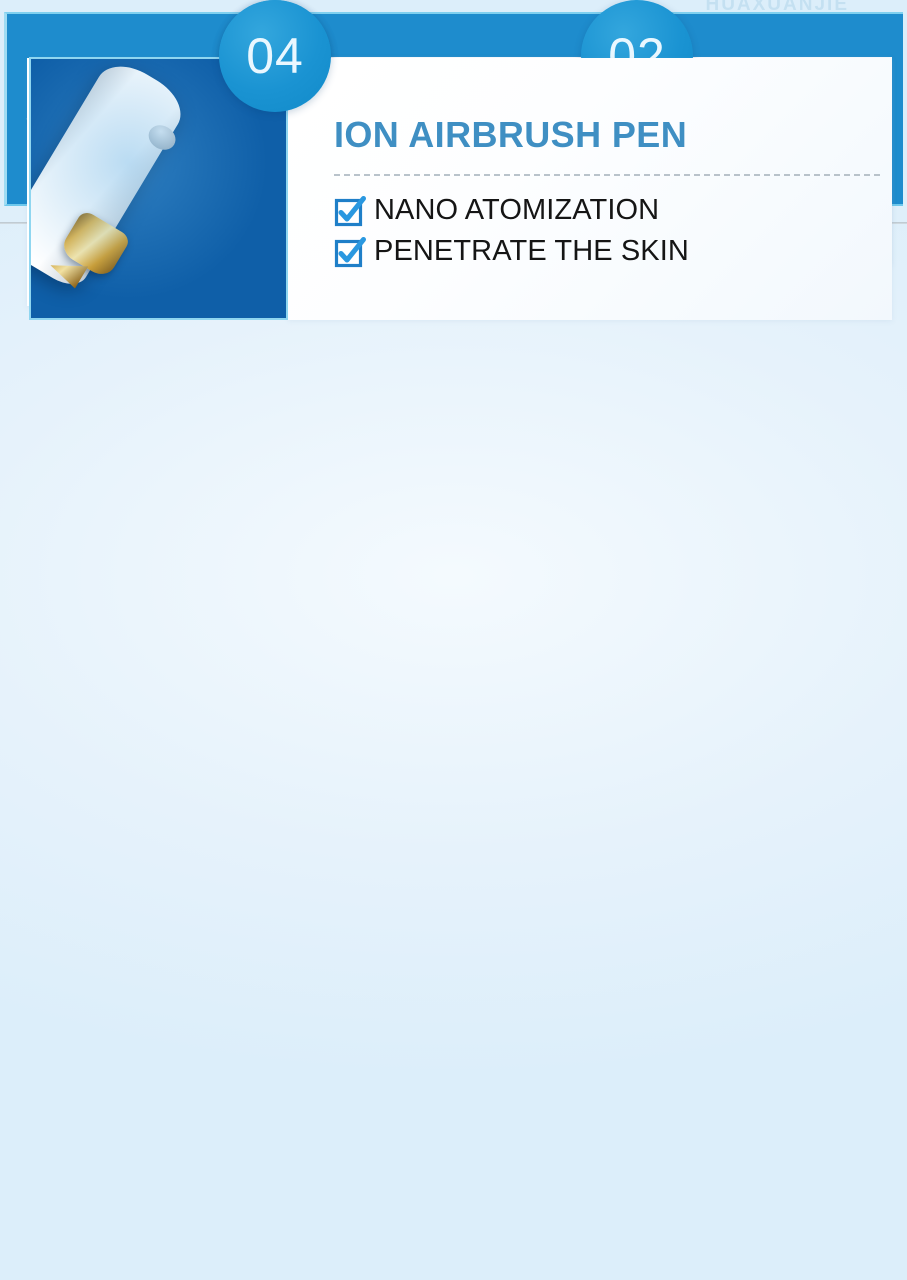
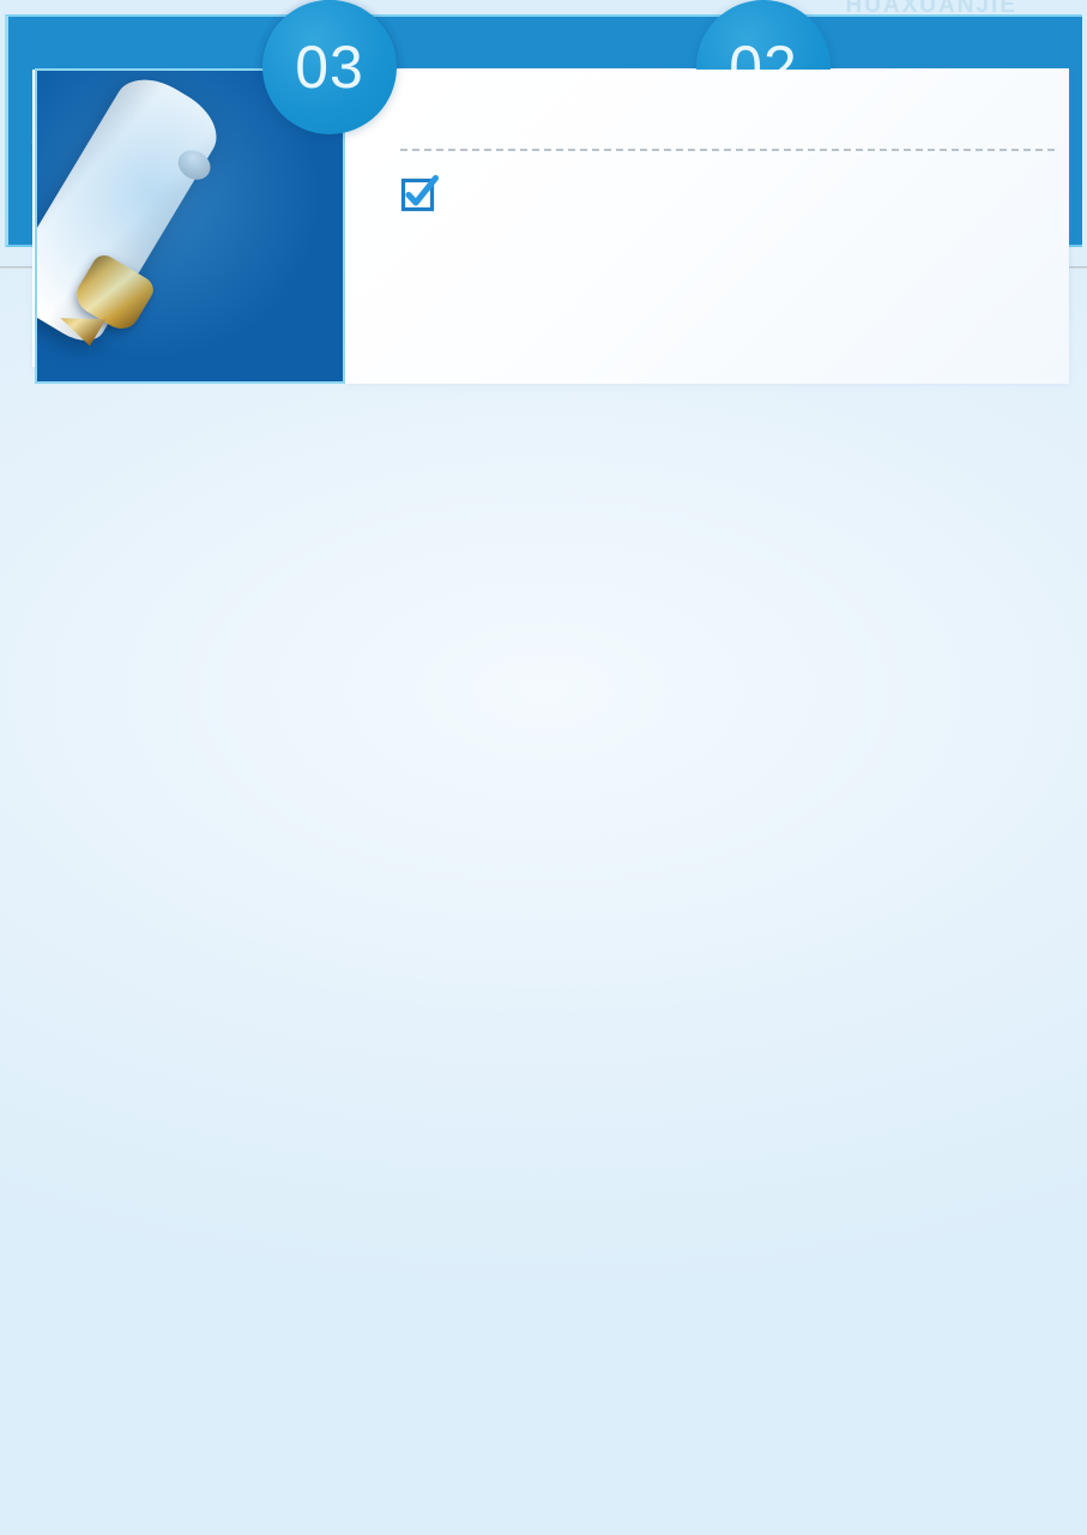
  HUAXUANJIE
  02
- 04
+ 03
- ION AIRBRUSH PEN
- NANO ATOMIZATION
- PENETRATE THE SKIN
